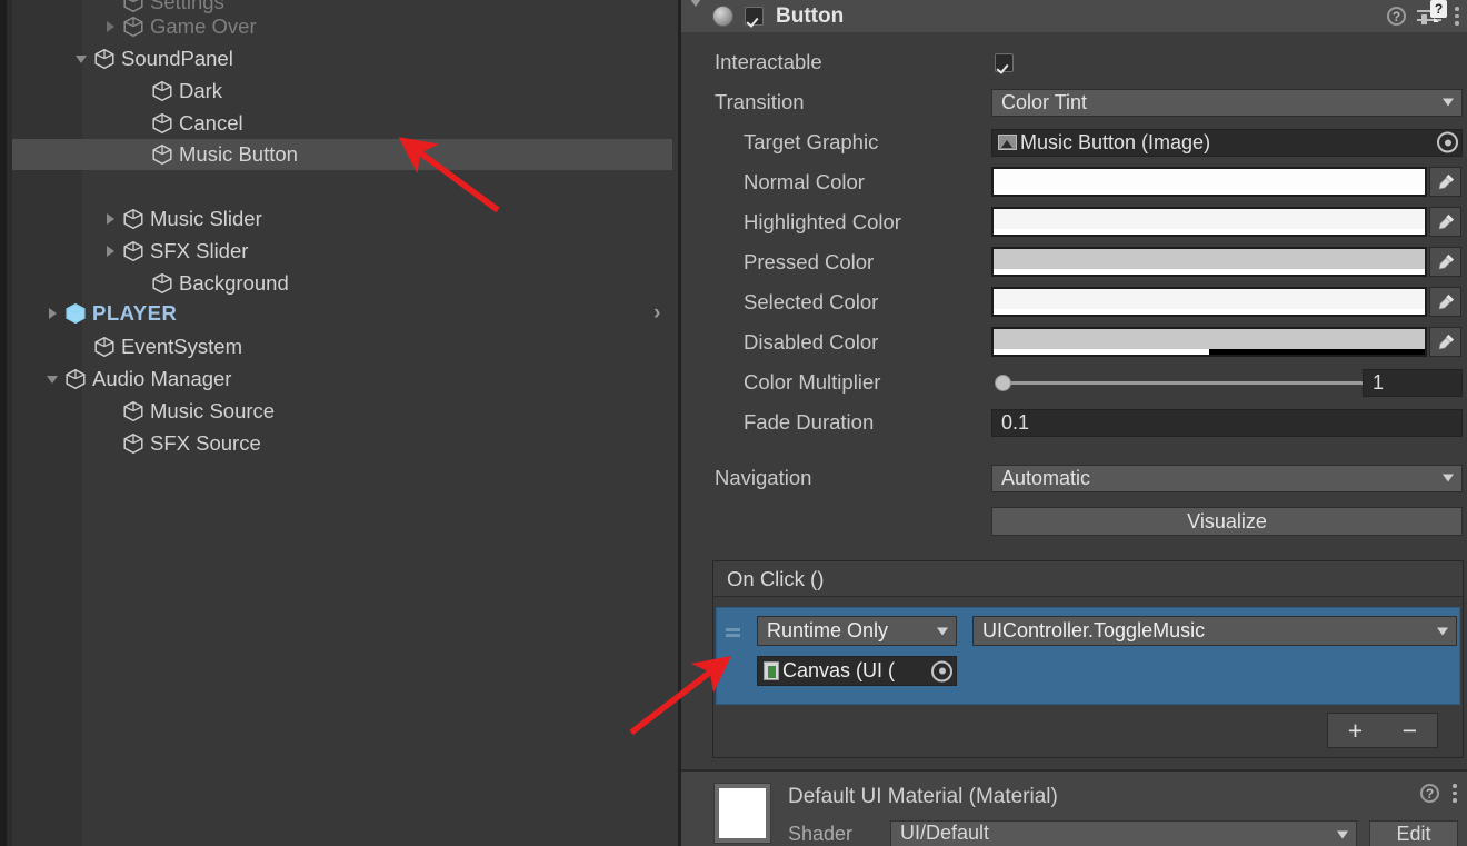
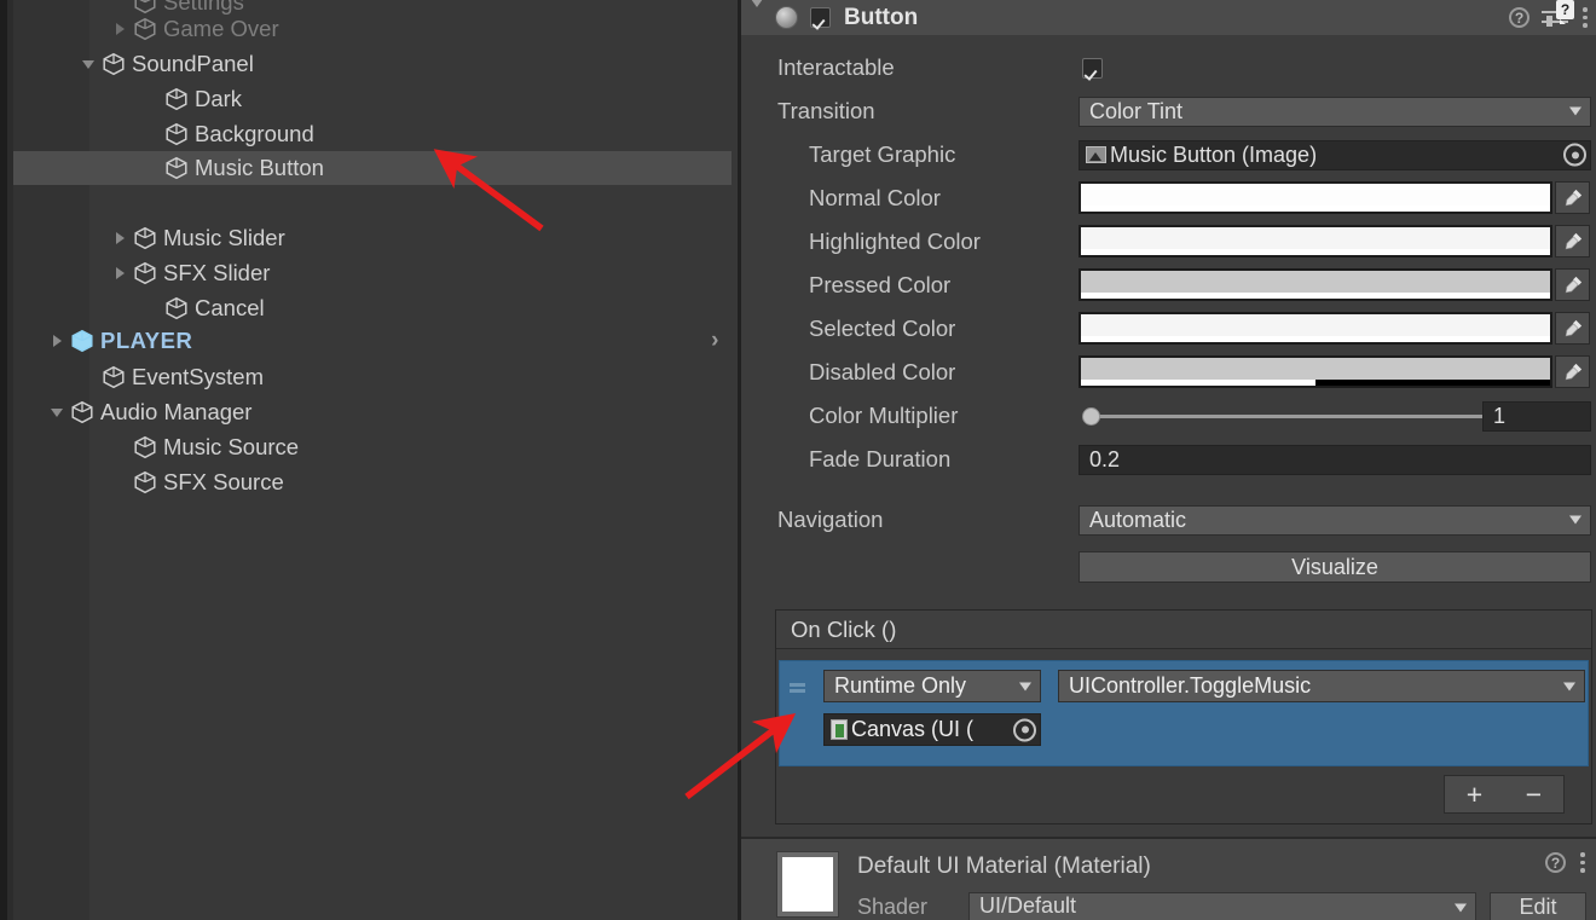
  Settings
  Game Over
  SoundPanel
  Dark
- Cancel
+ Background
  Music Button
  Music Slider
  SFX Slider
- Background
+ Cancel
  PLAYER
  ›
  EventSystem
  Audio Manager
  Music Source
  SFX Source
  Button
  ?
  ?
  Interactable
  Transition
  Color Tint
  Target Graphic
  Music Button (Image)
  Normal Color
  Highlighted Color
  Pressed Color
  Selected Color
  Disabled Color
  Color Multiplier
  1
  Fade Duration
- 0.1
+ 0.2
  Navigation
  Automatic
  Visualize
  On Click ()
  Runtime Only
  UIController.ToggleMusic
  Canvas (UI (
  +
  −
  Default UI Material (Material)
  ?
  Shader
  UI/Default
  Edit
